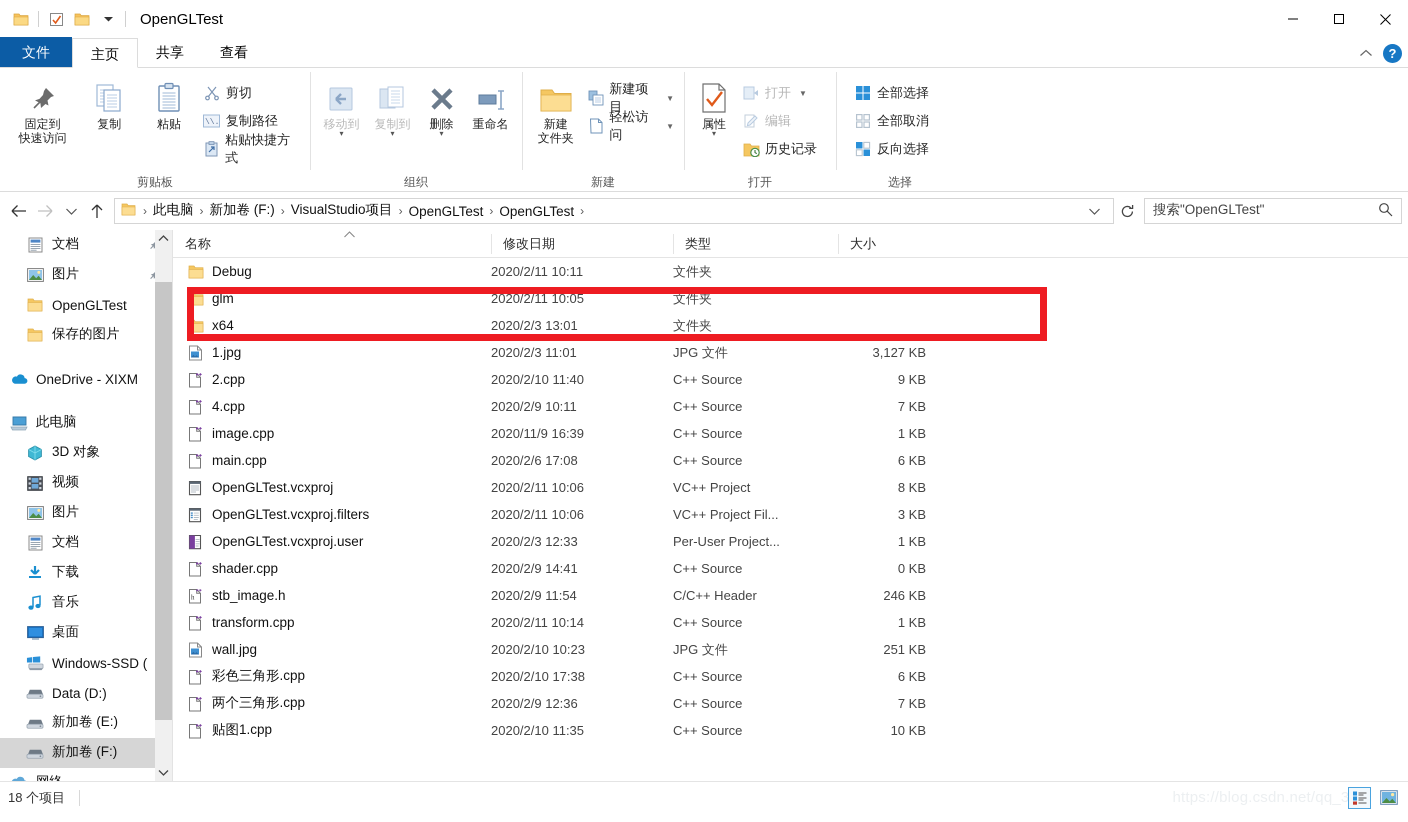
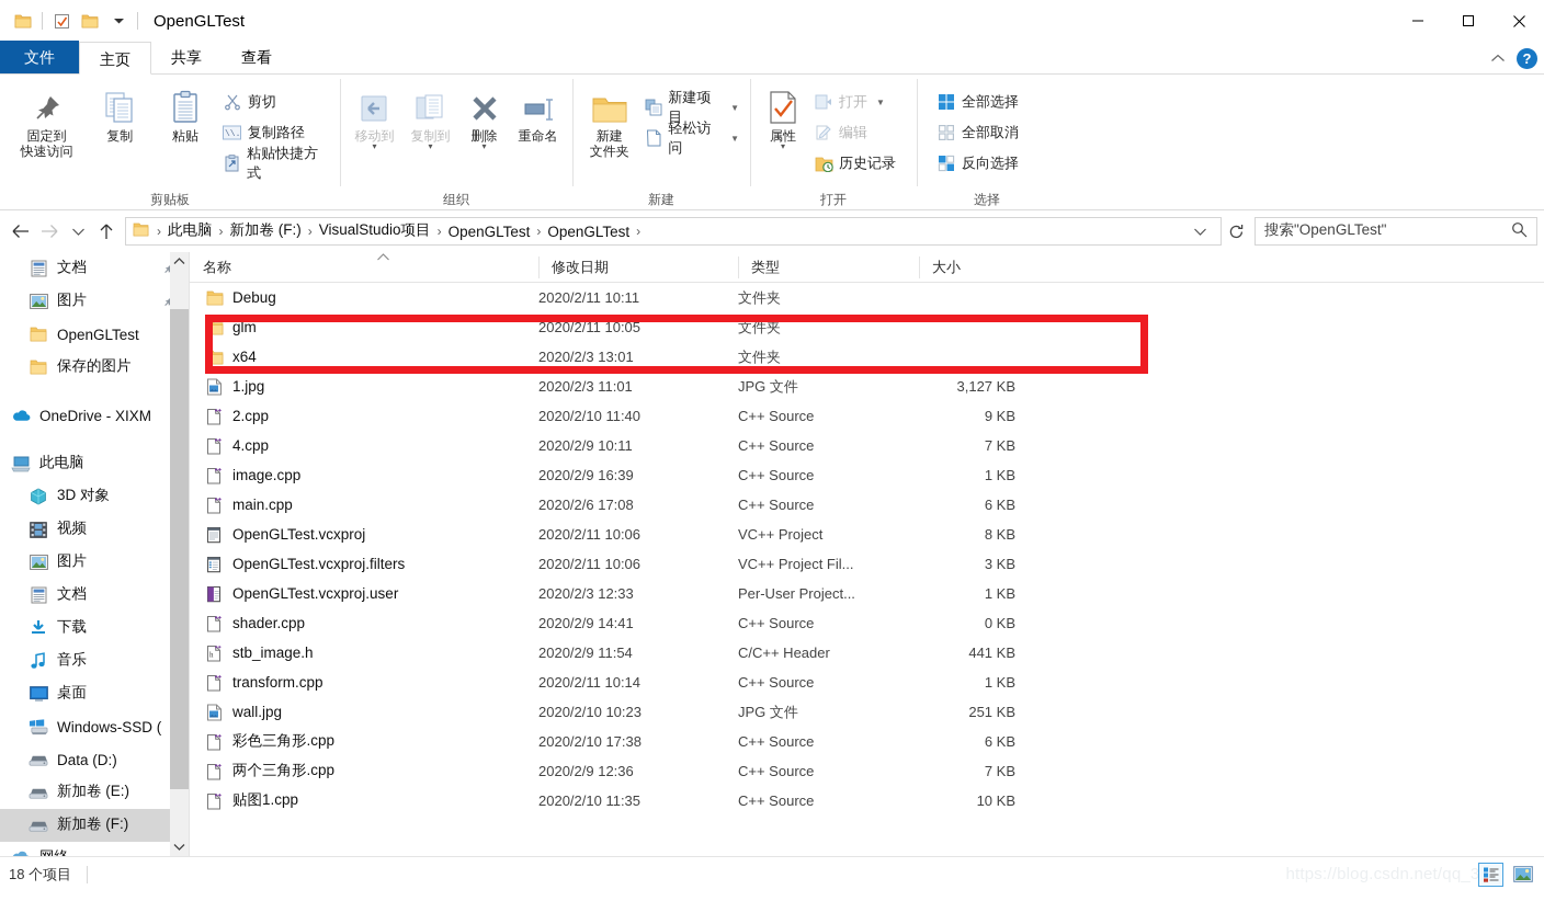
  OpenGLTest
  文件
  主页
  共享
  查看
  ?
  固定到
  快速访问
  复制
  粘贴
  剪切
  \\.
  复制路径
  粘贴快捷方式
  剪贴板
  移动到
  ▾
  复制到
  ▾
  删除
  ▾
  重命名
  组织
  新建
  文件夹
  新建项目
  ▼
  轻松访问
  ▼
  新建
  属性
  ▾
  打开
  ▼
  编辑
  历史记录
  打开
  全部选择
  全部取消
  反向选择
  选择
  ›
  此电脑
  ›
  新加卷 (F:)
  ›
  VisualStudio项目
  ›
  OpenGLTest
  ›
  OpenGLTest
  ›
  搜索"OpenGLTest"
  文档
  图片
  OpenGLTest
  保存的图片
  OneDrive - XIXM
  此电脑
  3D 对象
  视频
  图片
  文档
  下载
  音乐
  桌面
  Windows-SSD (
  Data (D:)
  新加卷 (E:)
  新加卷 (F:)
  名称
  修改日期
  类型
  大小
  Debug
  2020/2/11 10:11
  文件夹
  glm
  2020/2/11 10:05
  文件夹
  x64
  2020/2/3 13:01
  文件夹
  1.jpg
  2020/2/3 11:01
  JPG 文件
  3,127 KB
  2.cpp
  2020/2/10 11:40
  C++ Source
  9 KB
  4.cpp
  2020/2/9 10:11
  C++ Source
  7 KB
  image.cpp
- 2020/11/9 16:39
+ 2020/2/9 16:39
  C++ Source
  1 KB
  main.cpp
  2020/2/6 17:08
  C++ Source
  6 KB
  OpenGLTest.vcxproj
  2020/2/11 10:06
  VC++ Project
  8 KB
  OpenGLTest.vcxproj.filters
  2020/2/11 10:06
  VC++ Project Fil...
  3 KB
  OpenGLTest.vcxproj.user
  2020/2/3 12:33
  Per-User Project...
  1 KB
  shader.cpp
  2020/2/9 14:41
  C++ Source
  0 KB
  h
  stb_image.h
  2020/2/9 11:54
  C/C++ Header
- 246 KB
+ 441 KB
  transform.cpp
  2020/2/11 10:14
  C++ Source
  1 KB
  wall.jpg
  2020/2/10 10:23
  JPG 文件
  251 KB
  彩色三角形.cpp
  2020/2/10 17:38
  C++ Source
  6 KB
  两个三角形.cpp
  2020/2/9 12:36
  C++ Source
  7 KB
  贴图1.cpp
  2020/2/10 11:35
  C++ Source
  10 KB
  18 个项目
  https://blog.csdn.net/qq_3
